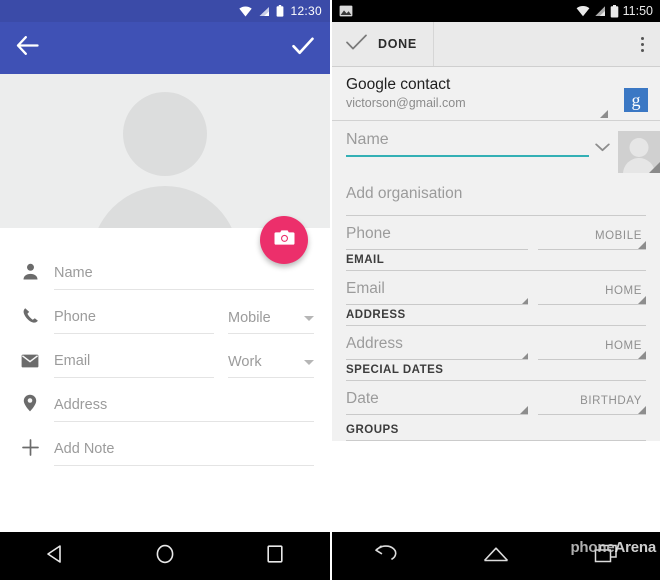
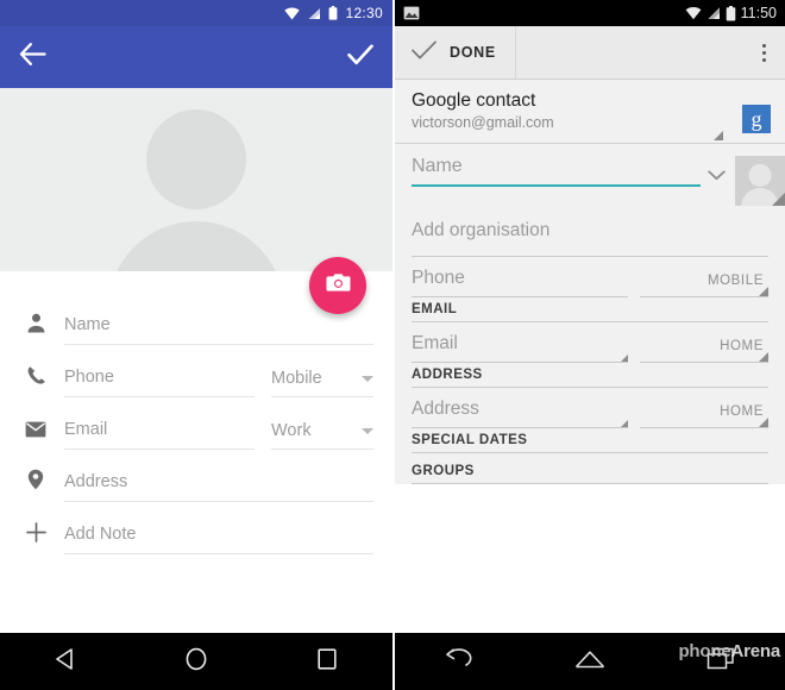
  12:30
  Name
  Phone
  Mobile
  Email
  Work
  Address
  Add Note
  11:50
  DONE
  Google contact
  victorson@gmail.com
  g
  Name
  Add organisation
  Phone
  MOBILE
  EMAIL
  Email
  HOME
  ADDRESS
  Address
  HOME
  SPECIAL DATES
- Date
- BIRTHDAY
  GROUPS
  phoneArena
